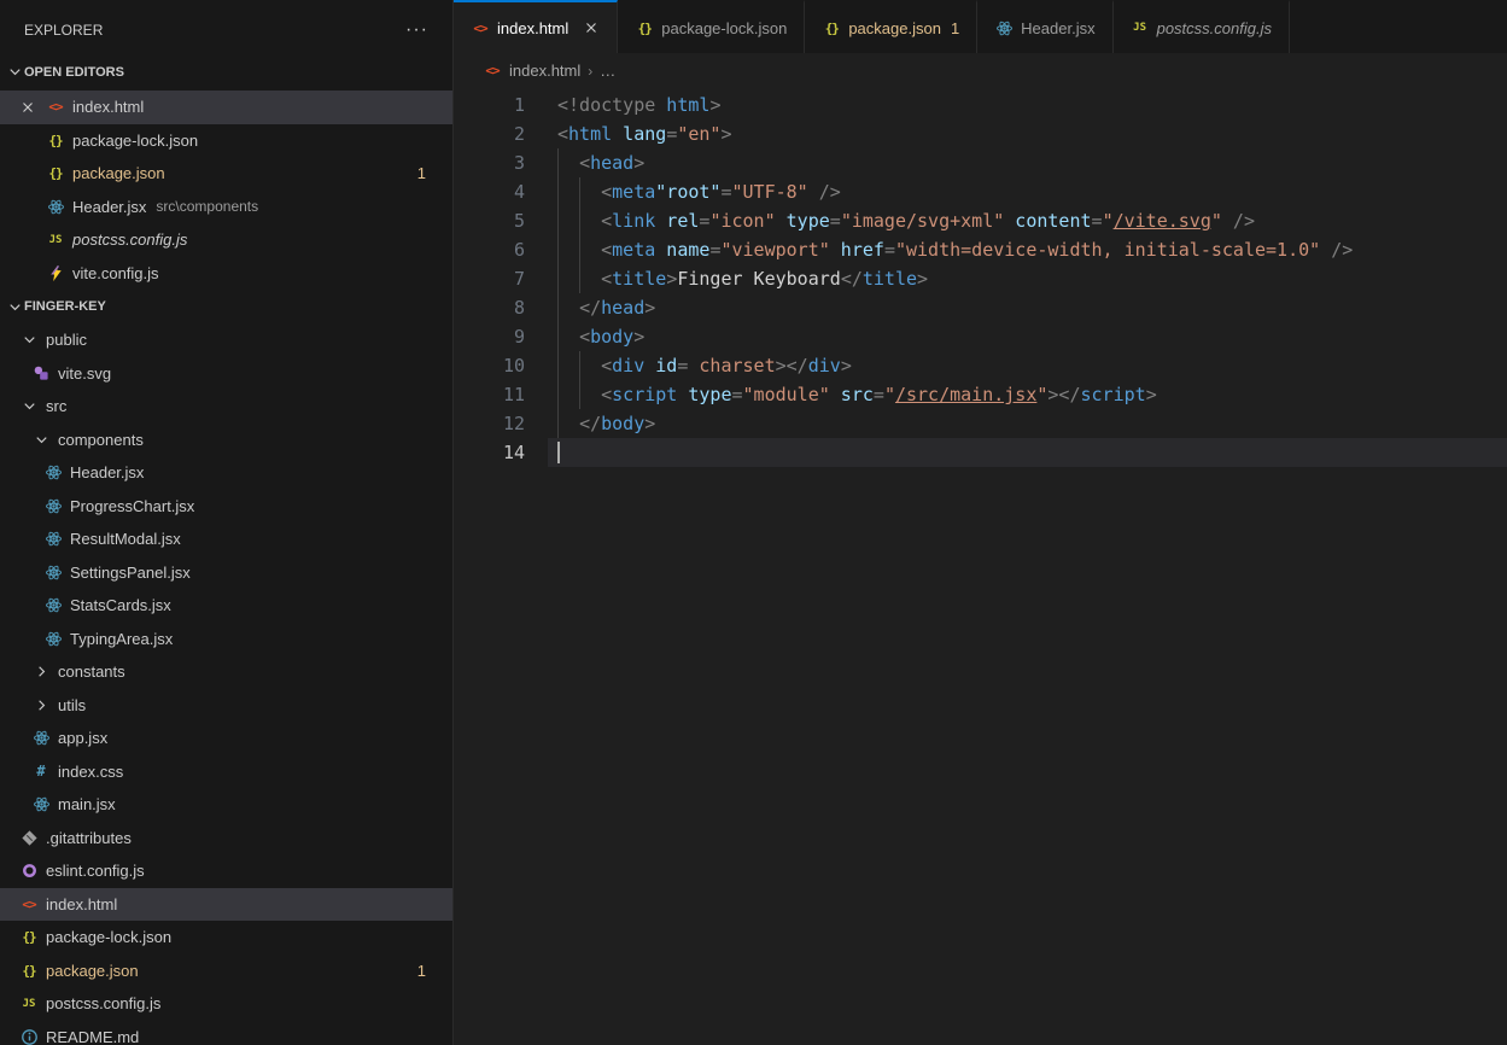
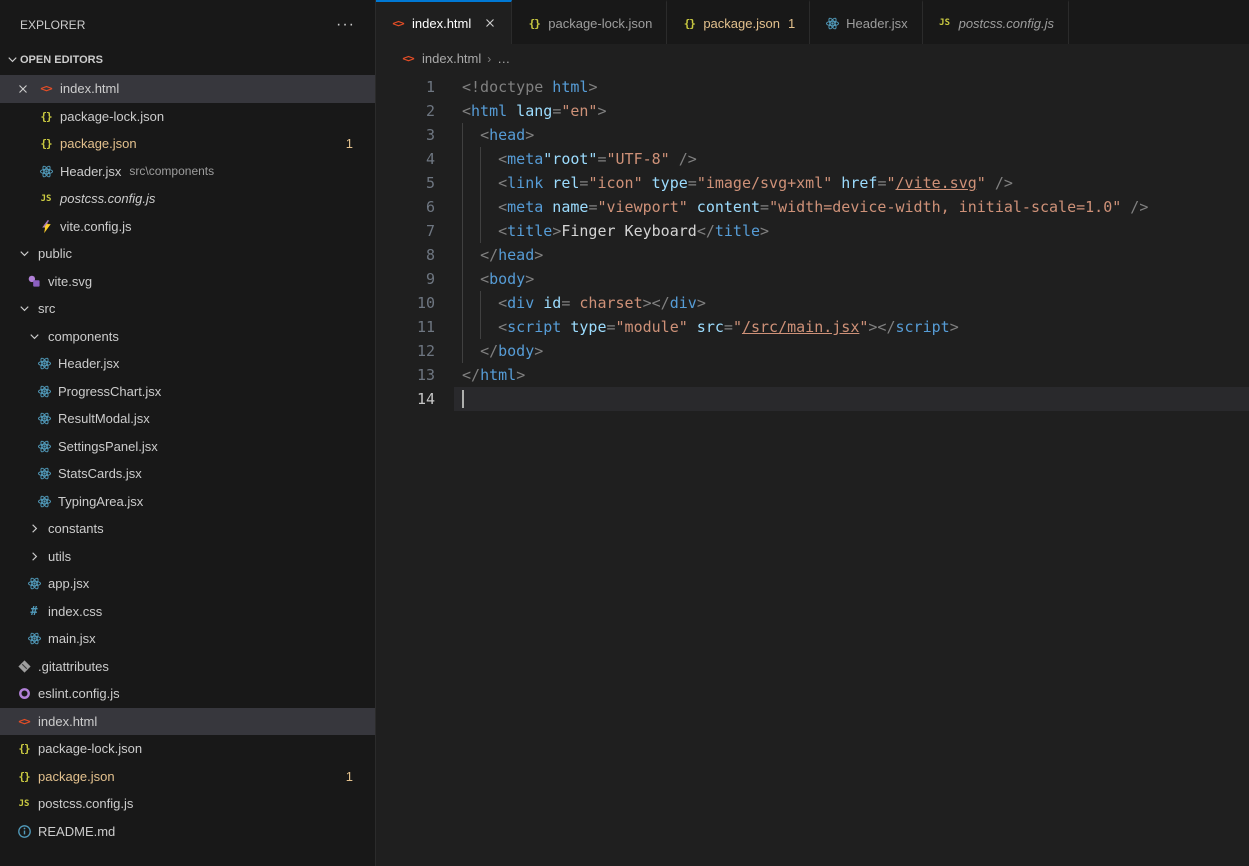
  EXPLORER
  ···
  OPEN EDITORS
  <>
  index.html
  {}
  package-lock.json
  {}
  package.json
  1
  Header.jsx
  src\components
  JS
  postcss.config.js
  vite.config.js
- FINGER-KEY
  public
  vite.svg
  src
  components
  Header.jsx
  ProgressChart.jsx
  ResultModal.jsx
  SettingsPanel.jsx
  StatsCards.jsx
  TypingArea.jsx
  constants
  utils
  app.jsx
  #
  index.css
  main.jsx
  .gitattributes
  eslint.config.js
  <>
  index.html
  {}
  package-lock.json
  {}
  package.json
  1
  JS
  postcss.config.js
  README.md
  <>
  index.html
  {}
  package-lock.json
  {}
  package.json
  1
  Header.jsx
  JS
  postcss.config.js
  <>
  index.html
  ›
  …
  1
  <!doctype html>
  2
  <html lang="en">
  3
  <head>
  4
  <meta"root"="UTF-8" />
  5
- <link rel="icon" type="image/svg+xml" content="/vite.svg" />
+ <link rel="icon" type="image/svg+xml" href="/vite.svg" />
  6
- <meta name="viewport" href="width=device-width, initial-scale=1.0" />
+ <meta name="viewport" content="width=device-width, initial-scale=1.0" />
  7
  <title>Finger Keyboard</title>
  8
  </head>
  9
  <body>
  10
  <div id= charset></div>
  11
  <script type="module" src="/src/main.jsx"></script>
  12
  </body>
+ 13
+ </html>
  14
